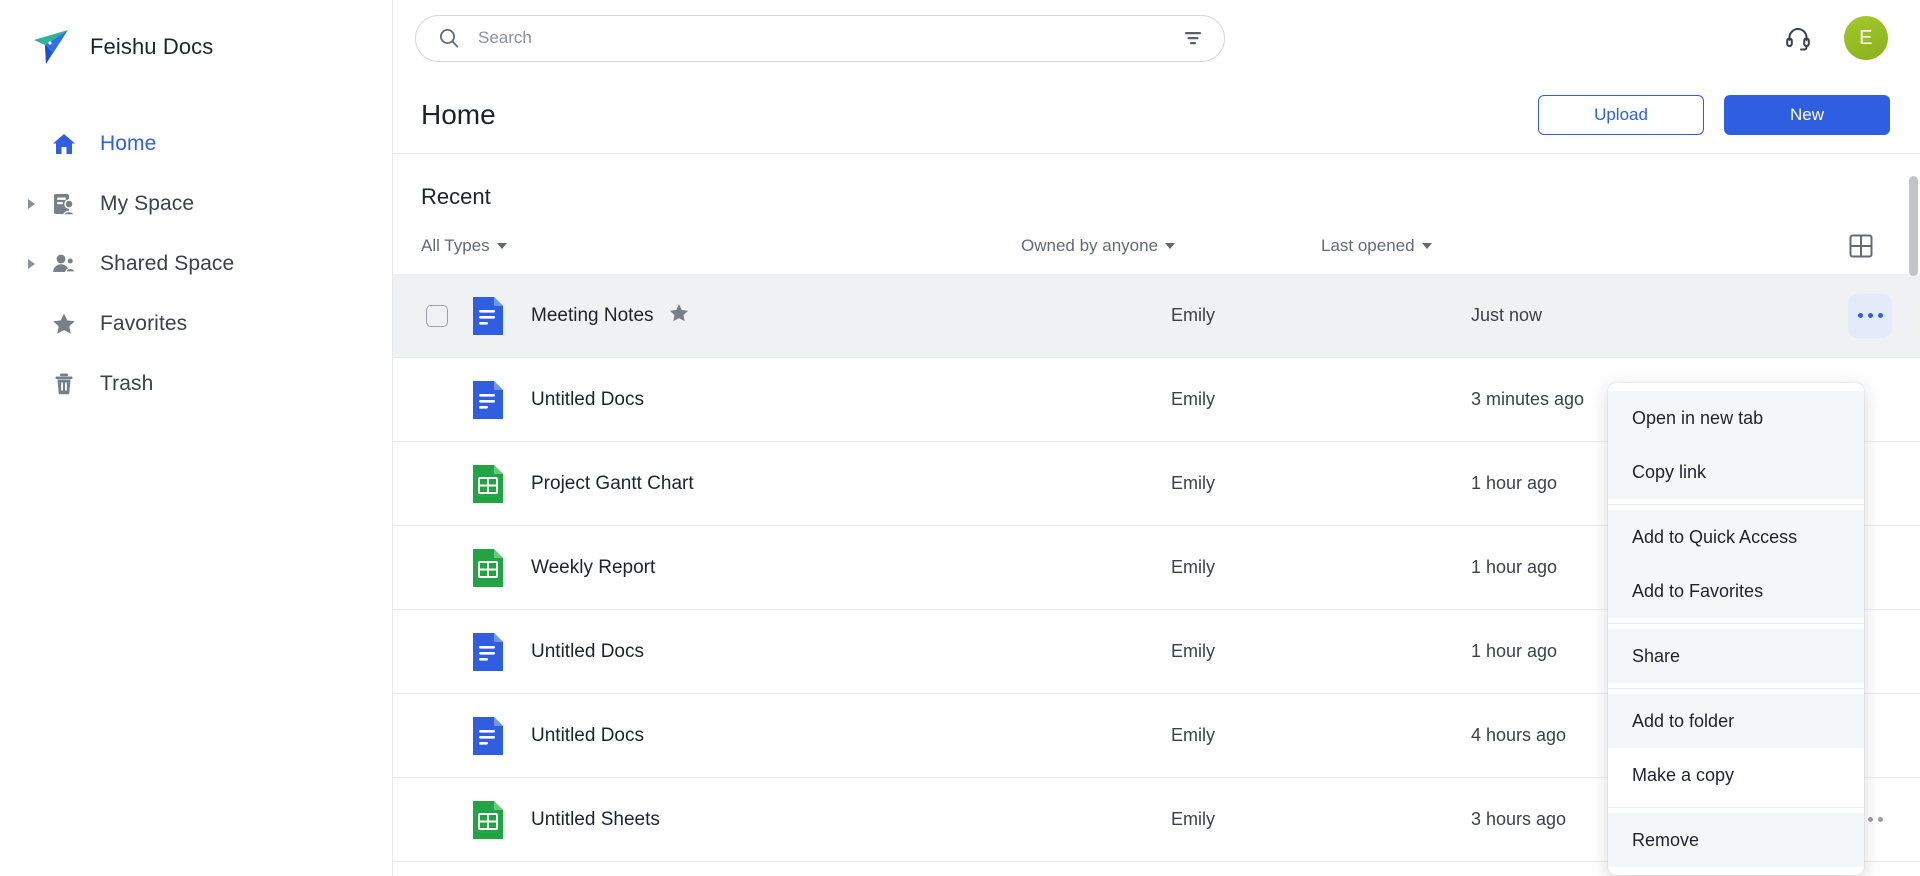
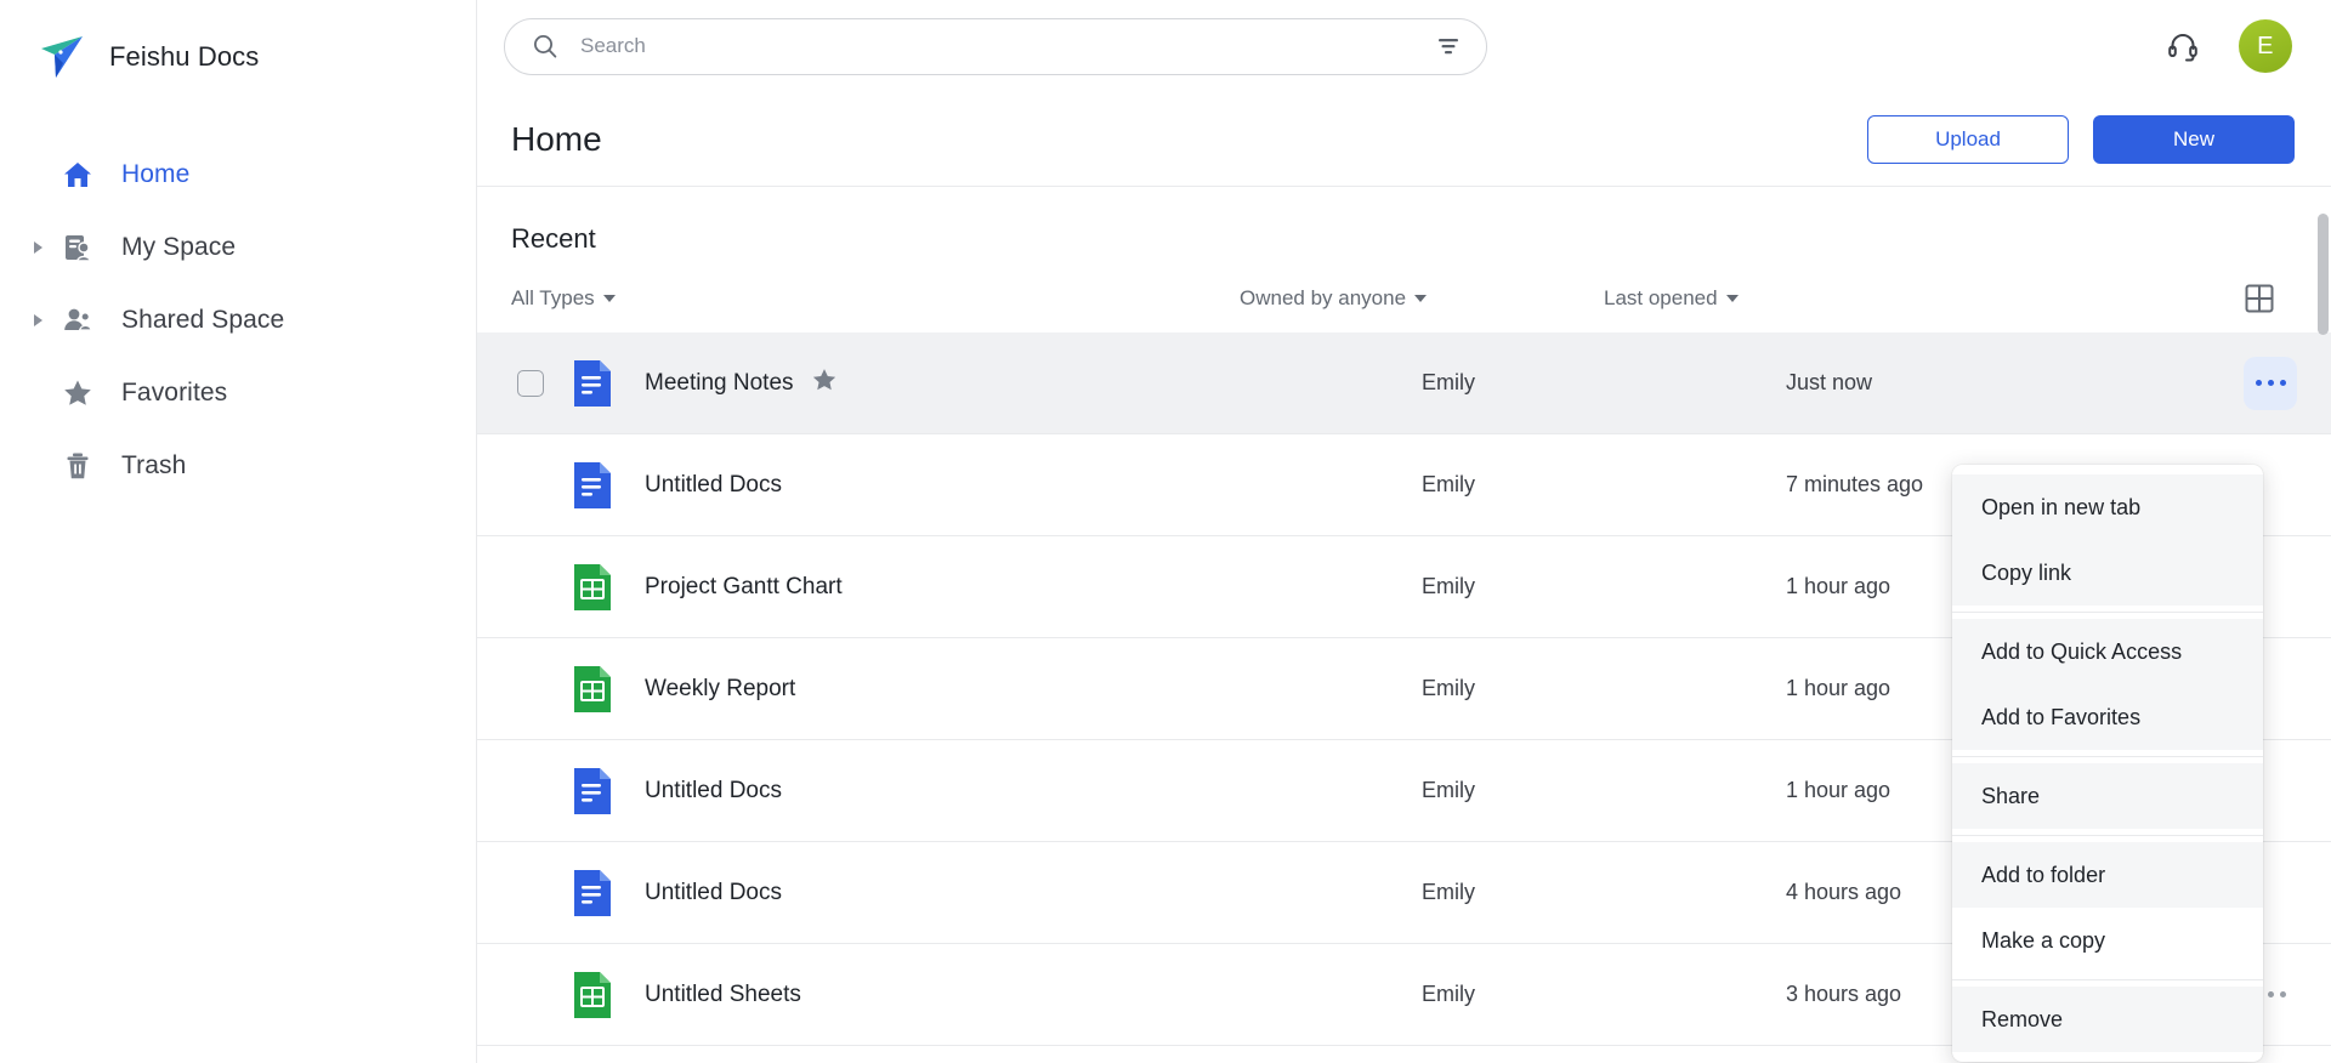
  Feishu Docs
  Home
  My Space
  Shared Space
  Favorites
  Trash
  Search
  E
  Home
  Upload
  New
  Recent
  All Types
  Owned by anyone
  Last opened
  Meeting Notes
  Emily
  Just now
  Untitled Docs
  Emily
- 3 minutes ago
+ 7 minutes ago
  Project Gantt Chart
  Emily
  1 hour ago
  Weekly Report
  Emily
  1 hour ago
  Untitled Docs
  Emily
  1 hour ago
  Untitled Docs
  Emily
  4 hours ago
  Untitled Sheets
  Emily
  3 hours ago
  Open in new tab
  Copy link
  Add to Quick Access
  Add to Favorites
  Share
  Add to folder
  Make a copy
  Remove
